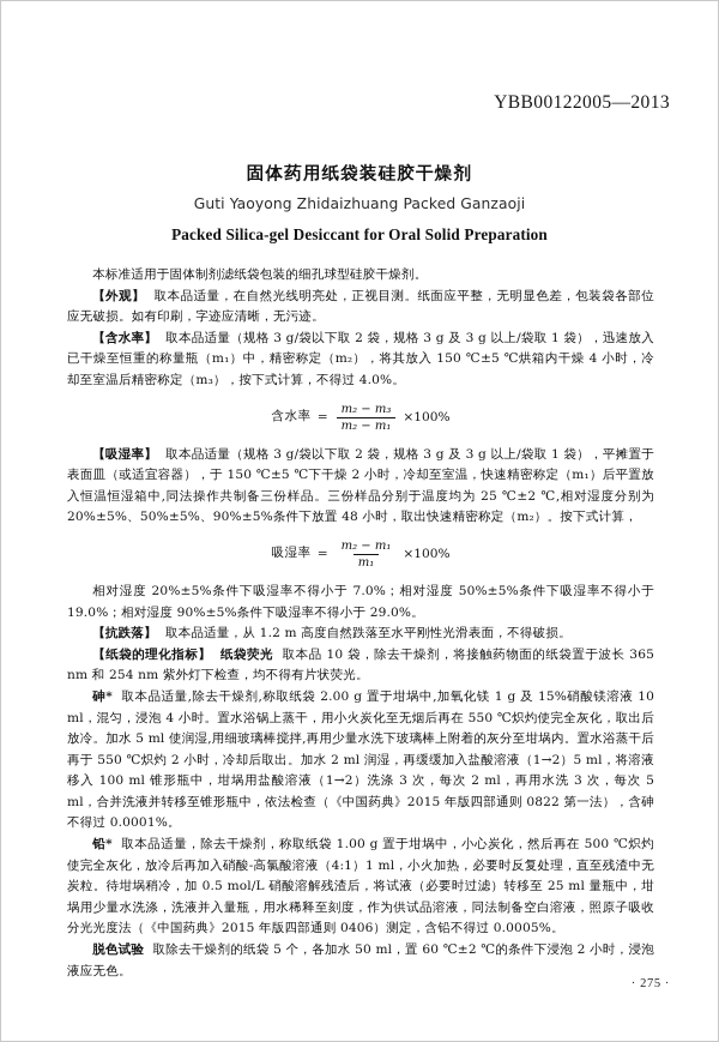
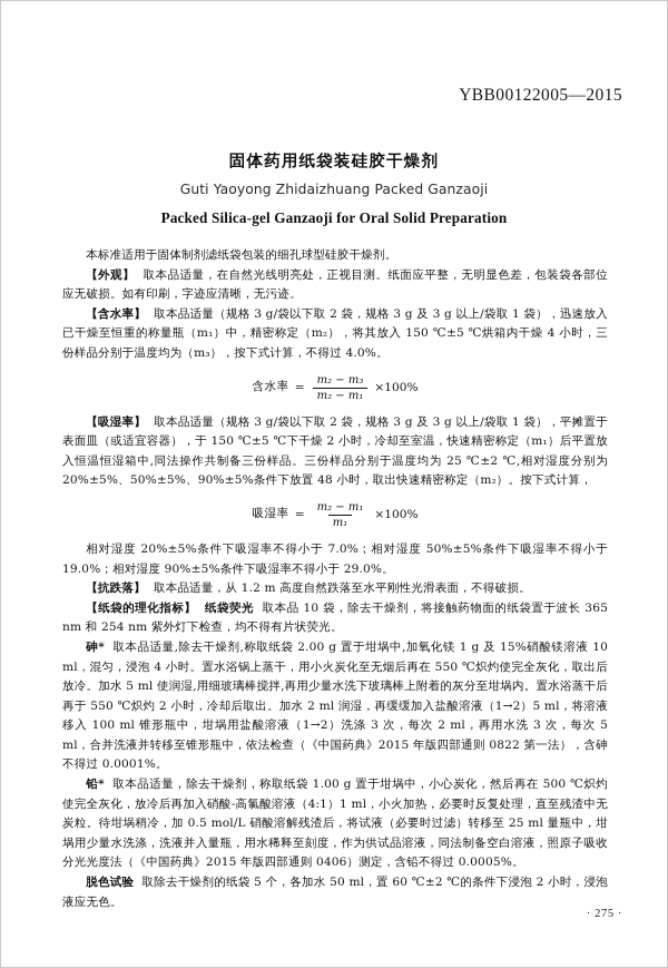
- YBB00122005—2013
+ YBB00122005—2015
  固体药用纸袋装硅胶干燥剂
  Guti Yaoyong Zhidaizhuang Packed Ganzaoji
- Packed Silica-gel Desiccant for Oral Solid Preparation
+ Packed Silica-gel Ganzaoji for Oral Solid Preparation
  本标准适用于固体制剂滤纸袋包装的细孔球型硅胶干燥剂。
  【外观】 取本品适量，在自然光线明亮处，正视目测。纸面应平整，无明显色差，包装袋各部位应无破损。如有印刷，字迹应清晰，无污迹。
- 【含水率】 取本品适量（规格 3 g/袋以下取 2 袋，规格 3 g 及 3 g 以上/袋取 1 袋），迅速放入已干燥至恒重的称量瓶（m₁）中，精密称定（m₂），将其放入 150 ℃±5 ℃烘箱内干燥 4 小时，冷却至室温后精密称定（m₃），按下式计算，不得过 4.0%。
+ 【含水率】 取本品适量（规格 3 g/袋以下取 2 袋，规格 3 g 及 3 g 以上/袋取 1 袋），迅速放入已干燥至恒重的称量瓶（m₁）中，精密称定（m₂），将其放入 150 ℃±5 ℃烘箱内干燥 4 小时，三份样品分别于温度均为（m₃），按下式计算，不得过 4.0%。
  含水率
  =
  m₂ − m₃
  m₂ − m₁
  ×100%
  【吸湿率】 取本品适量（规格 3 g/袋以下取 2 袋，规格 3 g 及 3 g 以上/袋取 1 袋），平摊置于表面皿（或适宜容器），于 150 ℃±5 ℃下干燥 2 小时，冷却至室温，快速精密称定（m₁）后平置放入恒温恒湿箱中,同法操作共制备三份样品。三份样品分别于温度均为 25 ℃±2 ℃,相对湿度分别为 20%±5%、50%±5%、90%±5%条件下放置 48 小时，取出快速精密称定（m₂）。按下式计算，
  吸湿率
  =
  m₂ − m₁
  m₁
  ×100%
  相对湿度 20%±5%条件下吸湿率不得小于 7.0%；相对湿度 50%±5%条件下吸湿率不得小于 19.0%；相对湿度 90%±5%条件下吸湿率不得小于 29.0%。
  【抗跌落】 取本品适量，从 1.2 m 高度自然跌落至水平刚性光滑表面，不得破损。
  【纸袋的理化指标】 纸袋荧光 取本品 10 袋，除去干燥剂，将接触药物面的纸袋置于波长 365 nm 和 254 nm 紫外灯下检查，均不得有片状荧光。
  砷* 取本品适量,除去干燥剂,称取纸袋 2.00 g 置于坩埚中,加氧化镁 1 g 及 15%硝酸镁溶液 10 ml，混匀，浸泡 4 小时。置水浴锅上蒸干，用小火炭化至无烟后再在 550 ℃炽灼使完全灰化，取出后放冷。加水 5 ml 使润湿,用细玻璃棒搅拌,再用少量水洗下玻璃棒上附着的灰分至坩埚内。置水浴蒸干后再于 550 ℃炽灼 2 小时，冷却后取出。加水 2 ml 润湿，再缓缓加入盐酸溶液（1→2）5 ml，将溶液移入 100 ml 锥形瓶中，坩埚用盐酸溶液（1→2）洗涤 3 次，每次 2 ml，再用水洗 3 次，每次 5 ml，合并洗液并转移至锥形瓶中，依法检查（《中国药典》2015 年版四部通则 0822 第一法），含砷不得过 0.0001%。
  铅* 取本品适量，除去干燥剂，称取纸袋 1.00 g 置于坩埚中，小心炭化，然后再在 500 ℃炽灼使完全灰化，放冷后再加入硝酸-高氯酸溶液（4:1）1 ml，小火加热，必要时反复处理，直至残渣中无炭粒。待坩埚稍冷，加 0.5 mol/L 硝酸溶解残渣后，将试液（必要时过滤）转移至 25 ml 量瓶中，坩埚用少量水洗涤，洗液并入量瓶，用水稀释至刻度，作为供试品溶液，同法制备空白溶液，照原子吸收分光光度法（《中国药典》2015 年版四部通则 0406）测定，含铅不得过 0.0005%。
  脱色试验 取除去干燥剂的纸袋 5 个，各加水 50 ml，置 60 ℃±2 ℃的条件下浸泡 2 小时，浸泡液应无色。
  · 275 ·
